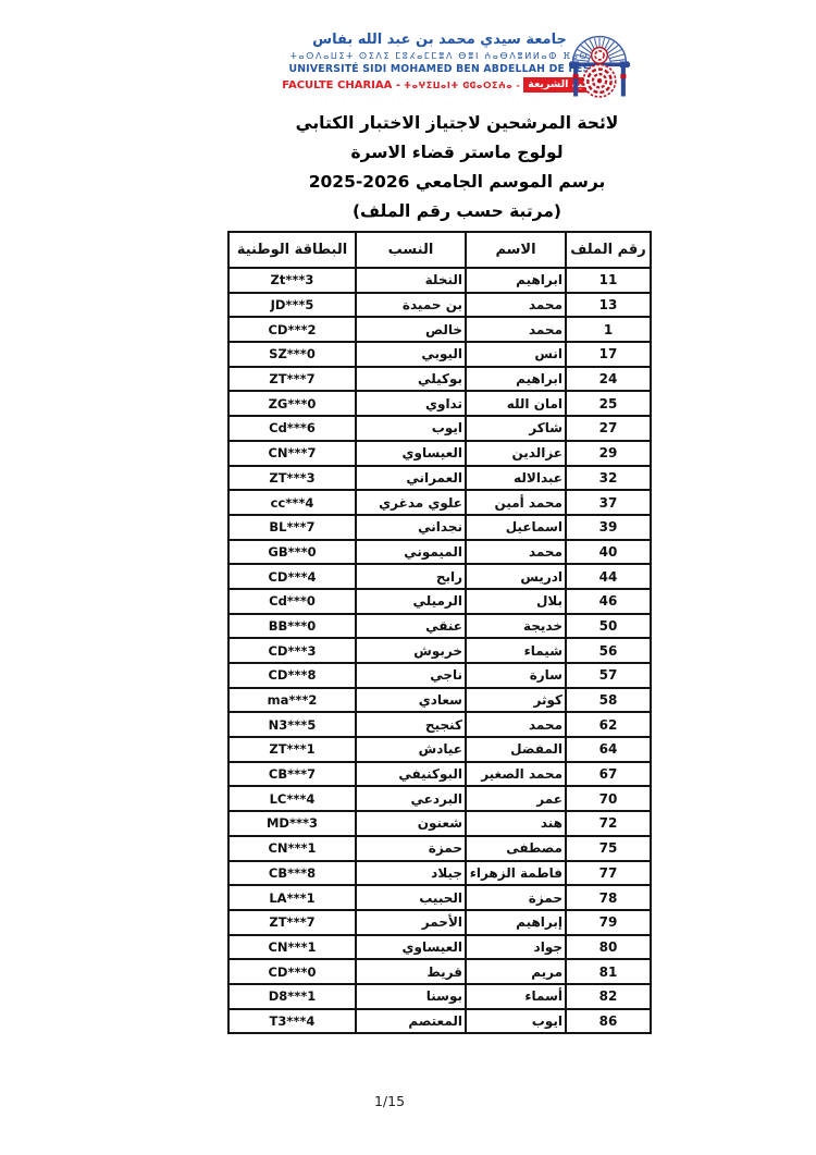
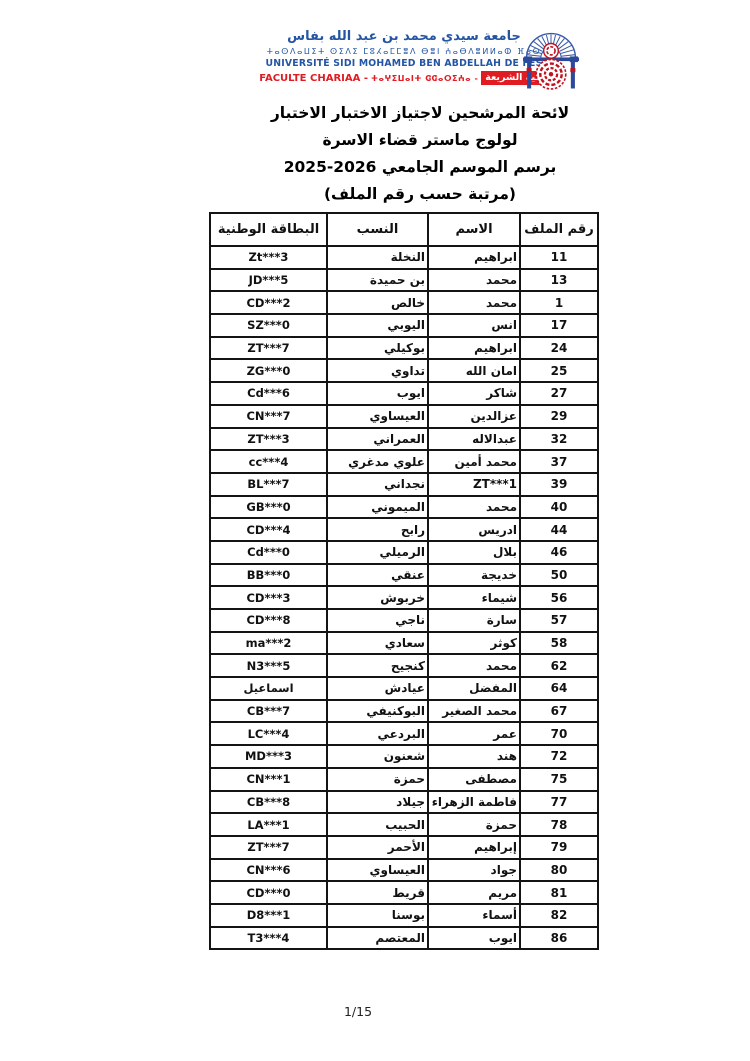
  جامعة سيدي محمد بن عبد الله بفاس
  ⵜⴰⵙⴷⴰⵡⵉⵜ ⵙⵉⴷⵉ ⵎⵓⵃⴰⵎⵎⴻⴷ ⴱⴻⵏ ⵄⴰⴱⴷⴻⵍⵍⴰⵀ ⴼⴰⵙ
  UNIVERSITÉ SIDI MOHAMED BEN ABDELLAH DE FES
  FACULTE CHARIAA -
  ⵜⴰⵖⵉⵡⴰⵏⵜ ⵛⵛⴰⵔⵉⵄⴰ -
  ي الشريعة
- لائحة المرشحين لاجتياز الاختبار الكتابي
+ لائحة المرشحين لاجتياز الاختبار الاختبار
  لولوج ماستر قضاء الاسرة
  برسم الموسم الجامعي 2026-2025
  (مرتبة حسب رقم الملف)
  رقم الملف	الاسم	النسب	البطاقة الوطنية
  11	ابراهيم	النخلة	Zt***3
  13	محمد	بن حميدة	JD***5
  1	محمد	خالص	CD***2
  17	انس	اليوبي	SZ***0
  24	ابراهيم	بوكيلي	ZT***7
  25	امان الله	تداوي	ZG***0
  27	شاكر	ايوب	Cd***6
  29	عزالدين	العيساوي	CN***7
  32	عبدالاله	العمراني	ZT***3
  37	محمد أمين	علوي مدغري	cc***4
- 39	اسماعيل	نجداني	BL***7
+ 39	ZT***1	نجداني	BL***7
  40	محمد	الميموني	GB***0
  44	ادريس	رابح	CD***4
  46	بلال	الرميلي	Cd***0
  50	خديجة	عنقي	BB***0
  56	شيماء	خربوش	CD***3
  57	سارة	ناجي	CD***8
  58	كوثر	سعادي	ma***2
  62	محمد	كنجيح	N3***5
- 64	المفضل	عيادش	ZT***1
+ 64	المفضل	عيادش	اسماعيل
  67	محمد الصغير	البوكنيفي	CB***7
  70	عمر	البردعي	LC***4
  72	هند	شعنون	MD***3
  75	مصطفى	حمزة	CN***1
  77	فاطمة الزهراء	جيلاد	CB***8
  78	حمزة	الحبيب	LA***1
  79	إبراهيم	الأحمر	ZT***7
- 80	جواد	العيساوي	CN***1
+ 80	جواد	العيساوي	CN***6
  81	مريم	قريط	CD***0
  82	أسماء	بوسنا	D8***1
  86	ايوب	المعتصم	T3***4
  1/15
